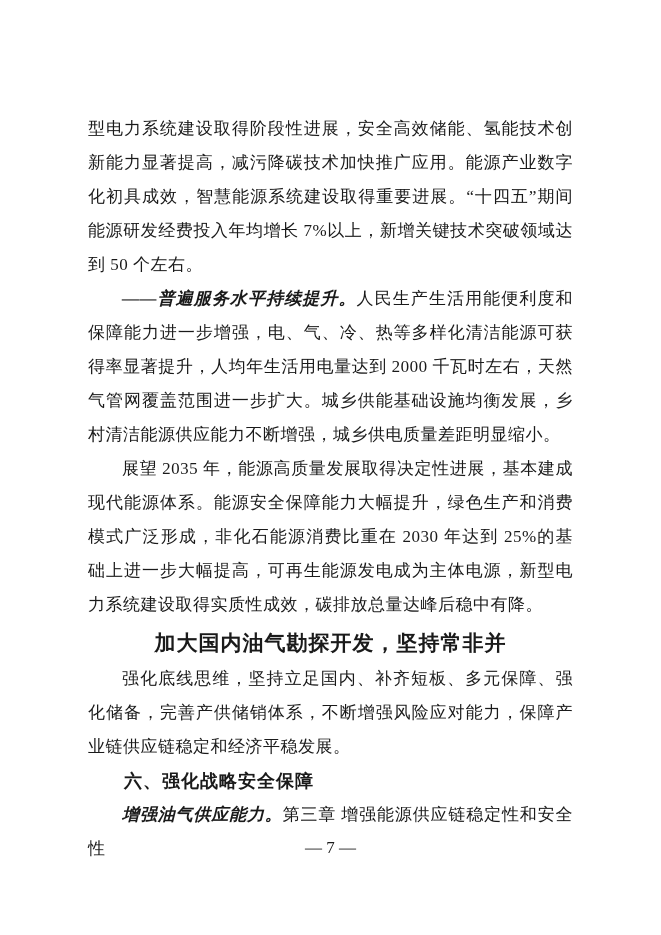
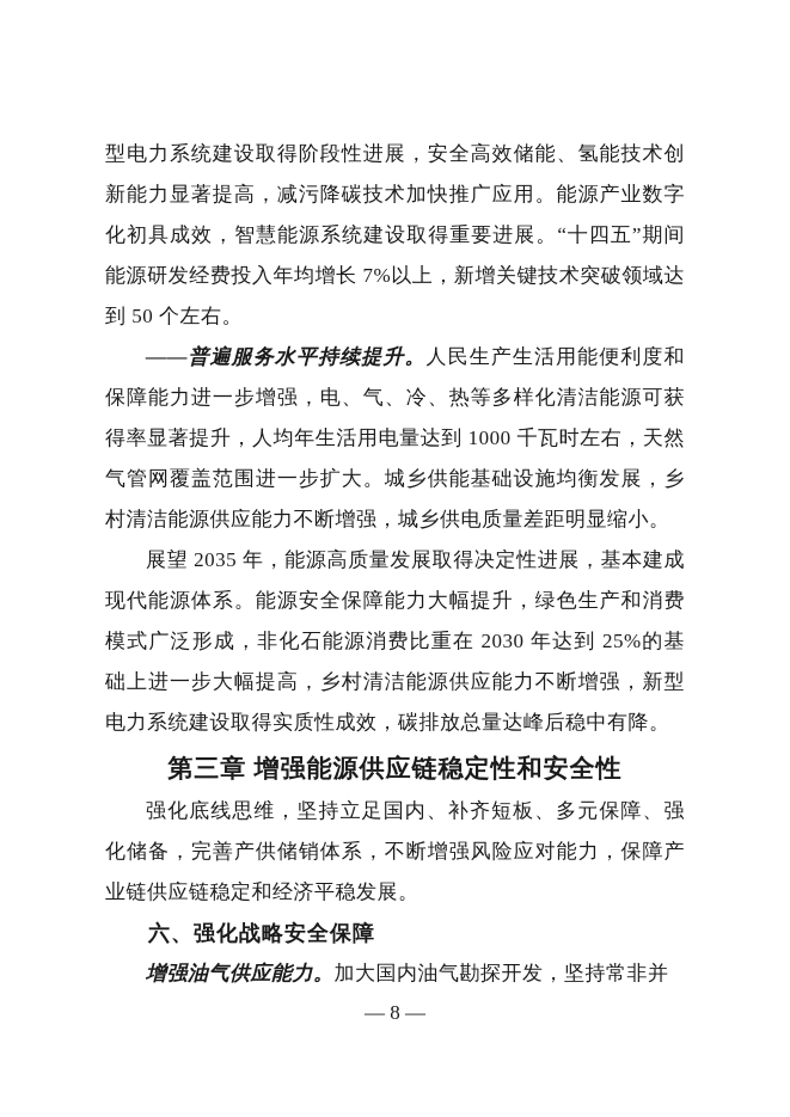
  型电力系统建设取得阶段性进展，安全高效储能、氢能技术创新能力显著提高，减污降碳技术加快推广应用。能源产业数字化初具成效，智慧能源系统建设取得重要进展。“十四五”期间能源研发经费投入年均增长 7%以上，新增关键技术突破领域达到 50 个左右。
- ——普遍服务水平持续提升。人民生产生活用能便利度和保障能力进一步增强，电、气、冷、热等多样化清洁能源可获得率显著提升，人均年生活用电量达到 2000 千瓦时左右，天然气管网覆盖范围进一步扩大。城乡供能基础设施均衡发展，乡村清洁能源供应能力不断增强，城乡供电质量差距明显缩小。
+ ——普遍服务水平持续提升。人民生产生活用能便利度和保障能力进一步增强，电、气、冷、热等多样化清洁能源可获得率显著提升，人均年生活用电量达到 1000 千瓦时左右，天然气管网覆盖范围进一步扩大。城乡供能基础设施均衡发展，乡村清洁能源供应能力不断增强，城乡供电质量差距明显缩小。
- 展望 2035 年，能源高质量发展取得决定性进展，基本建成现代能源体系。能源安全保障能力大幅提升，绿色生产和消费模式广泛形成，非化石能源消费比重在 2030 年达到 25%的基础上进一步大幅提高，可再生能源发电成为主体电源，新型电力系统建设取得实质性成效，碳排放总量达峰后稳中有降。
+ 展望 2035 年，能源高质量发展取得决定性进展，基本建成现代能源体系。能源安全保障能力大幅提升，绿色生产和消费模式广泛形成，非化石能源消费比重在 2030 年达到 25%的基础上进一步大幅提高，乡村清洁能源供应能力不断增强，新型电力系统建设取得实质性成效，碳排放总量达峰后稳中有降。
- 加大国内油气勘探开发，坚持常非并
+ 第三章 增强能源供应链稳定性和安全性
  强化底线思维，坚持立足国内、补齐短板、多元保障、强化储备，完善产供储销体系，不断增强风险应对能力，保障产业链供应链稳定和经济平稳发展。
  六、强化战略安全保障
- 增强油气供应能力。第三章 增强能源供应链稳定性和安全性
+ 增强油气供应能力。加大国内油气勘探开发，坚持常非并
- — 7 —
+ — 8 —
